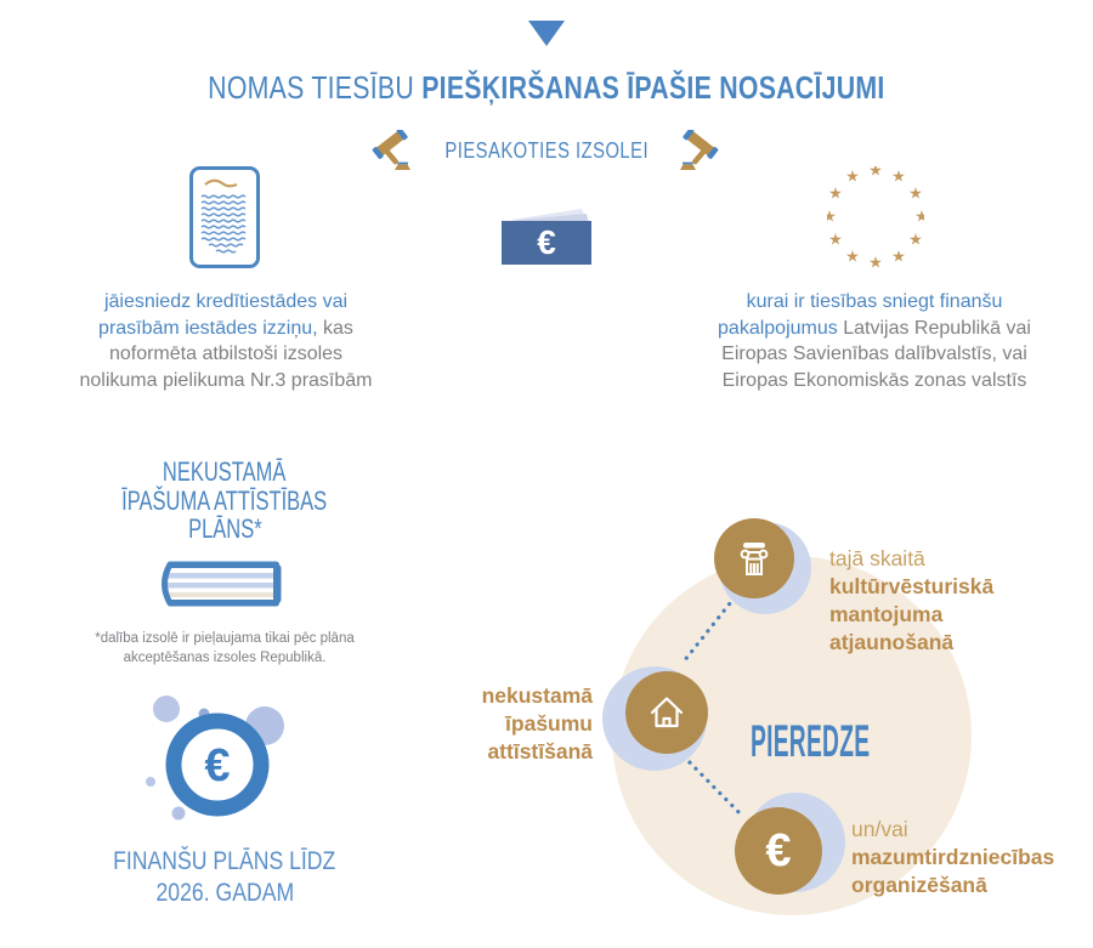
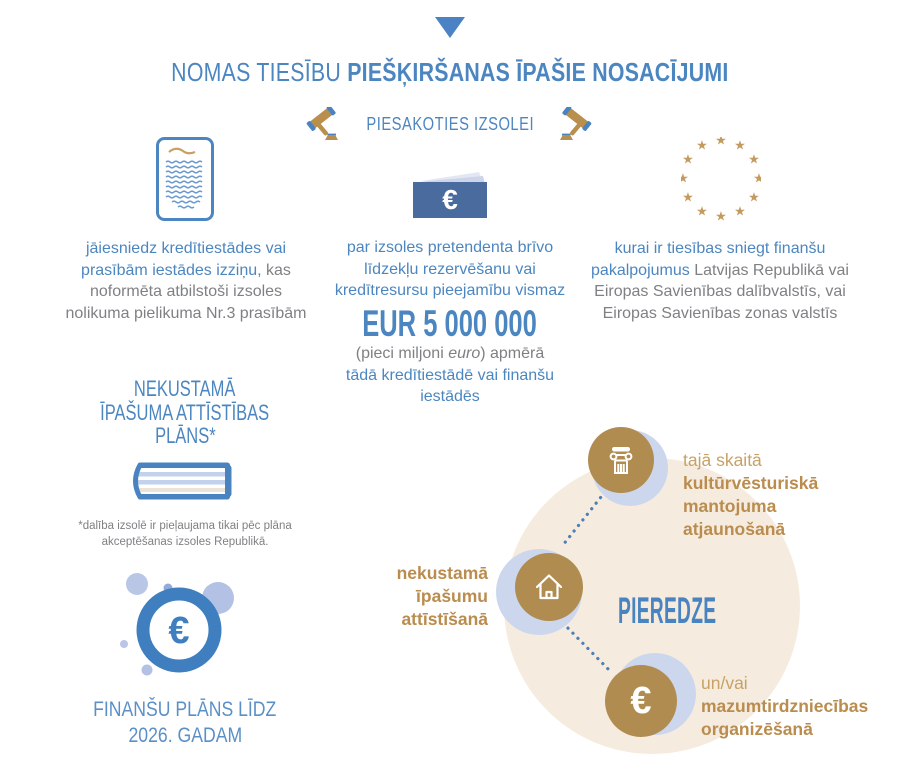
  NOMAS TIESĪBU PIEŠĶIRŠANAS ĪPAŠIE NOSACĪJUMI
  PIESAKOTIES IZSOLEI
  jāiesniedz kredītiestādes vai prasībām iestādes izziņu, kas noformēta atbilstoši izsoles nolikuma pielikuma Nr.3 prasībām
  €
+ par izsoles pretendenta brīvo līdzekļu rezervēšanu vai kredītresursu pieejamību vismaz
+ EUR 5 000 000
+ (pieci miljoni euro) apmērā
+ tādā kredītiestādē vai finanšu iestādēs
  ★
  ★
  ★
  ★
  ★
  ★
  ★
  ★
  ★
  ★
  ★
  ★
- kurai ir tiesības sniegt finanšu pakalpojumus Latvijas Republikā vai Eiropas Savienības dalībvalstīs, vai Eiropas Ekonomiskās zonas valstīs
+ kurai ir tiesības sniegt finanšu pakalpojumus Latvijas Republikā vai Eiropas Savienības dalībvalstīs, vai Eiropas Savienības zonas valstīs
  NEKUSTAMĀ
  ĪPAŠUMA ATTĪSTĪBAS
  PLĀNS*
  *dalība izsolē ir pieļaujama tikai pēc plāna akceptēšanas izsoles Republikā.
  €
  FINANŠU PLĀNS LĪDZ
  2026. GADAM
  €
  PIEREDZE
  tajā skaitā kultūrvēsturiskā mantojuma atjaunošanā
  nekustamā īpašumu attīstīšanā
  un/vai mazumtirdzniecības organizēšanā
